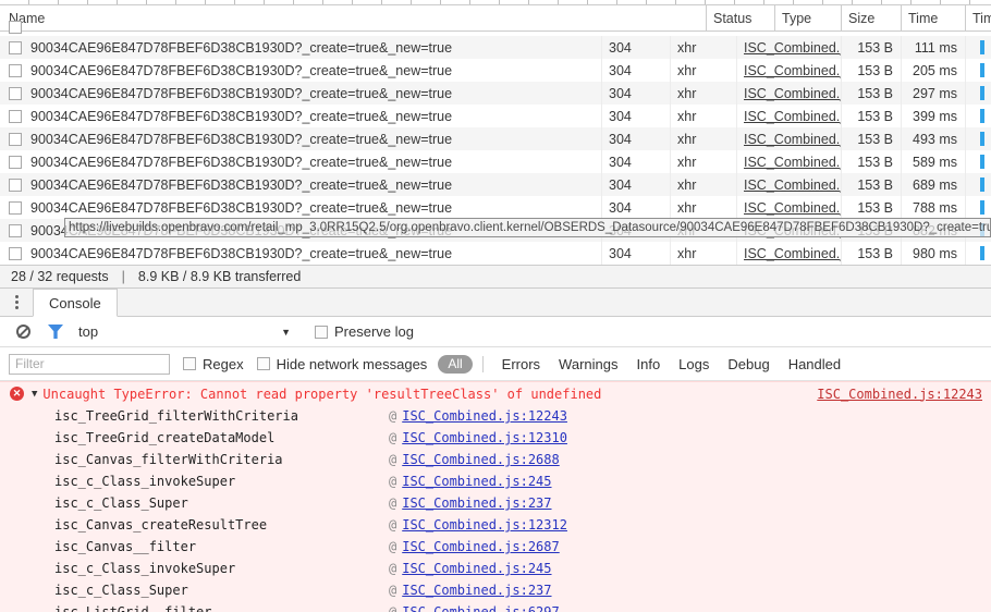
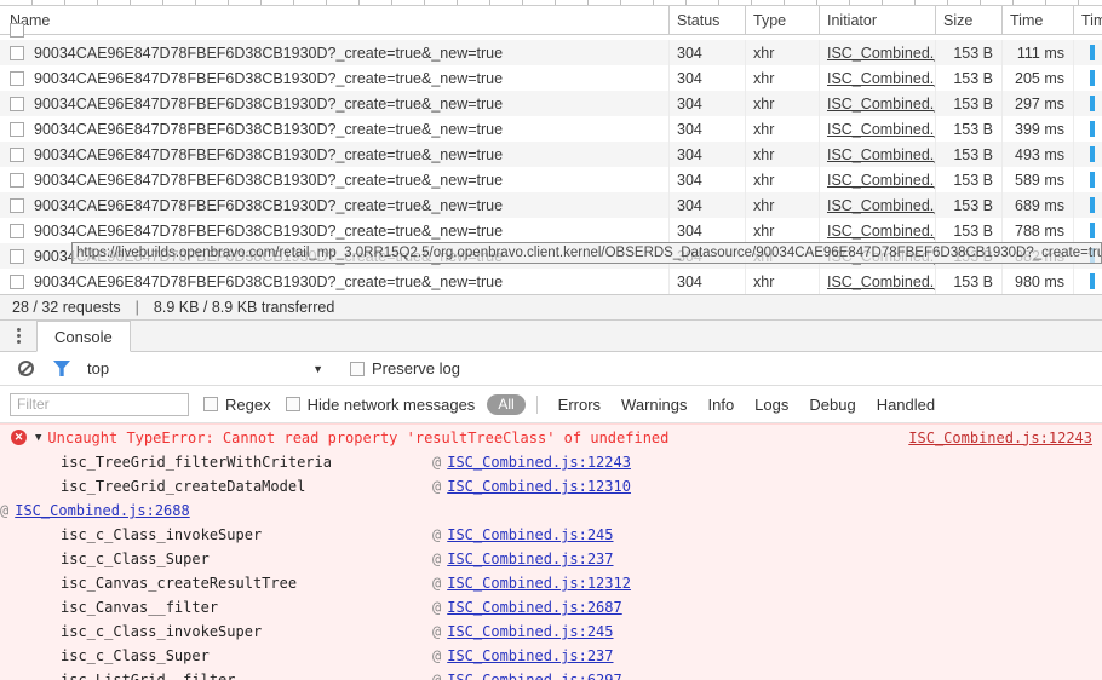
  Name
  Status
  Type
+ Initiator
  Size
  Time
  90034CAE96E847D78FBEF6D38CB1930D?_create=true&_new=true
  304
  xhr
  ISC_Combined.
  153 B
  111 ms
  90034CAE96E847D78FBEF6D38CB1930D?_create=true&_new=true
  304
  xhr
  ISC_Combined.
  153 B
  205 ms
  90034CAE96E847D78FBEF6D38CB1930D?_create=true&_new=true
  304
  xhr
  ISC_Combined.
  153 B
  297 ms
  90034CAE96E847D78FBEF6D38CB1930D?_create=true&_new=true
  304
  xhr
  ISC_Combined.
  153 B
  399 ms
  90034CAE96E847D78FBEF6D38CB1930D?_create=true&_new=true
  304
  xhr
  ISC_Combined.
  153 B
  493 ms
  90034CAE96E847D78FBEF6D38CB1930D?_create=true&_new=true
  304
  xhr
  ISC_Combined.
  153 B
  589 ms
  90034CAE96E847D78FBEF6D38CB1930D?_create=true&_new=true
  304
  xhr
  ISC_Combined.
  153 B
  689 ms
  90034CAE96E847D78FBEF6D38CB1930D?_create=true&_new=true
  304
  xhr
  ISC_Combined.
  153 B
  788 ms
  90034CAE96E847D78FBEF6D38CB1930D?_create=true&_new=true
  304
  xhr
  ISC_Combined.
  153 B
  882 ms
  90034CAE96E847D78FBEF6D38CB1930D?_create=true&_new=true
  304
  xhr
  ISC_Combined.
  153 B
  980 ms
  https://livebuilds.openbravo.com/retail_mp_3.0RR15Q2.5/org.openbravo.client.kernel/OBSERDS_Datasource/90034CAE96E847D78FBEF6D38CB1930D?_create=tru
  28 / 32 requests
  |
  8.9 KB / 8.9 KB transferred
  Console
  top
  ▼
  Preserve log
  Filter
  Regex
  Hide network messages
  All
  Errors Warnings Info Logs Debug Handled
  ✕
  ▼
  Uncaught TypeError: Cannot read property 'resultTreeClass' of undefined
  ISC_Combined.js:12243
  isc_TreeGrid_filterWithCriteria
  @
  ISC_Combined.js:12243
  isc_TreeGrid_createDataModel
  @
  ISC_Combined.js:12310
- isc_Canvas_filterWithCriteria
  @
  ISC_Combined.js:2688
  isc_c_Class_invokeSuper
  @
  ISC_Combined.js:245
  isc_c_Class_Super
  @
  ISC_Combined.js:237
  isc_Canvas_createResultTree
  @
  ISC_Combined.js:12312
  isc_Canvas__filter
  @
  ISC_Combined.js:2687
  isc_c_Class_invokeSuper
  @
  ISC_Combined.js:245
  isc_c_Class_Super
  @
  ISC_Combined.js:237
